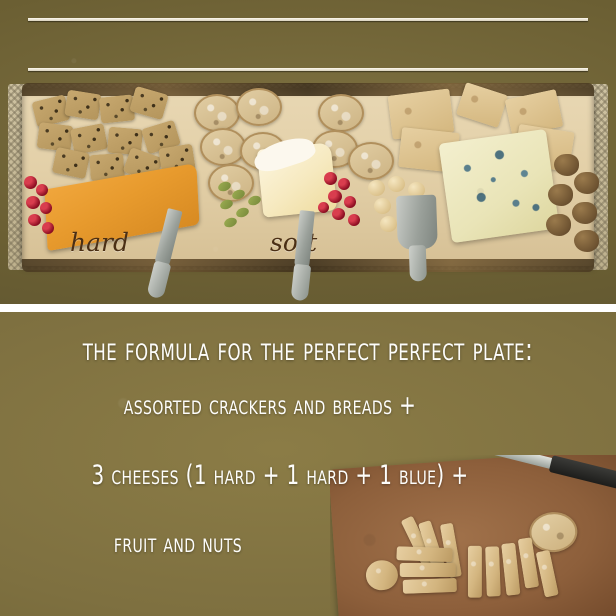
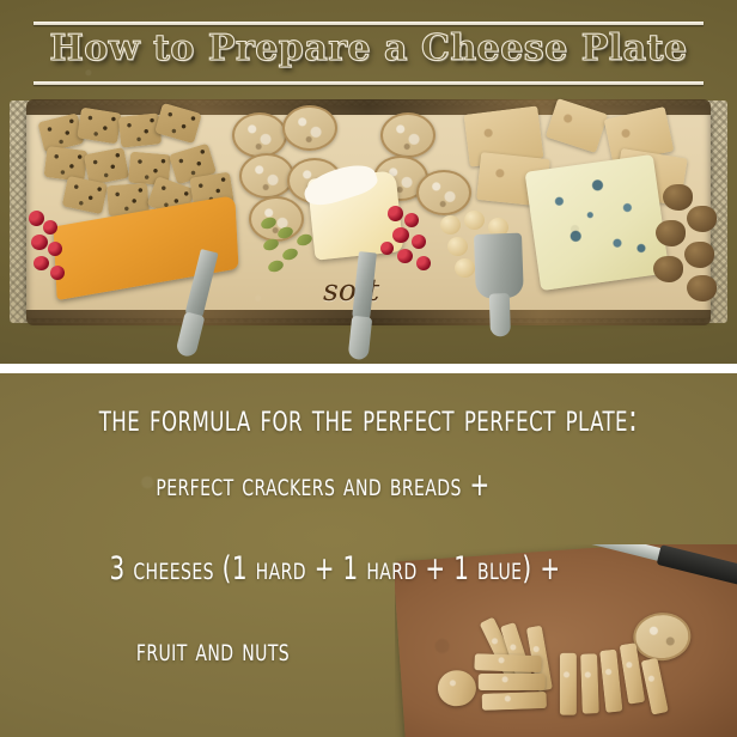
- hard
  sot
+ How to Prepare a Cheese Plate
  the formula for the perfect perfect plate:
- assorted crackers and breads +
+ perfect crackers and breads +
  3 cheeses (1 hard + 1 hard + 1 blue) +
  fruit and nuts
